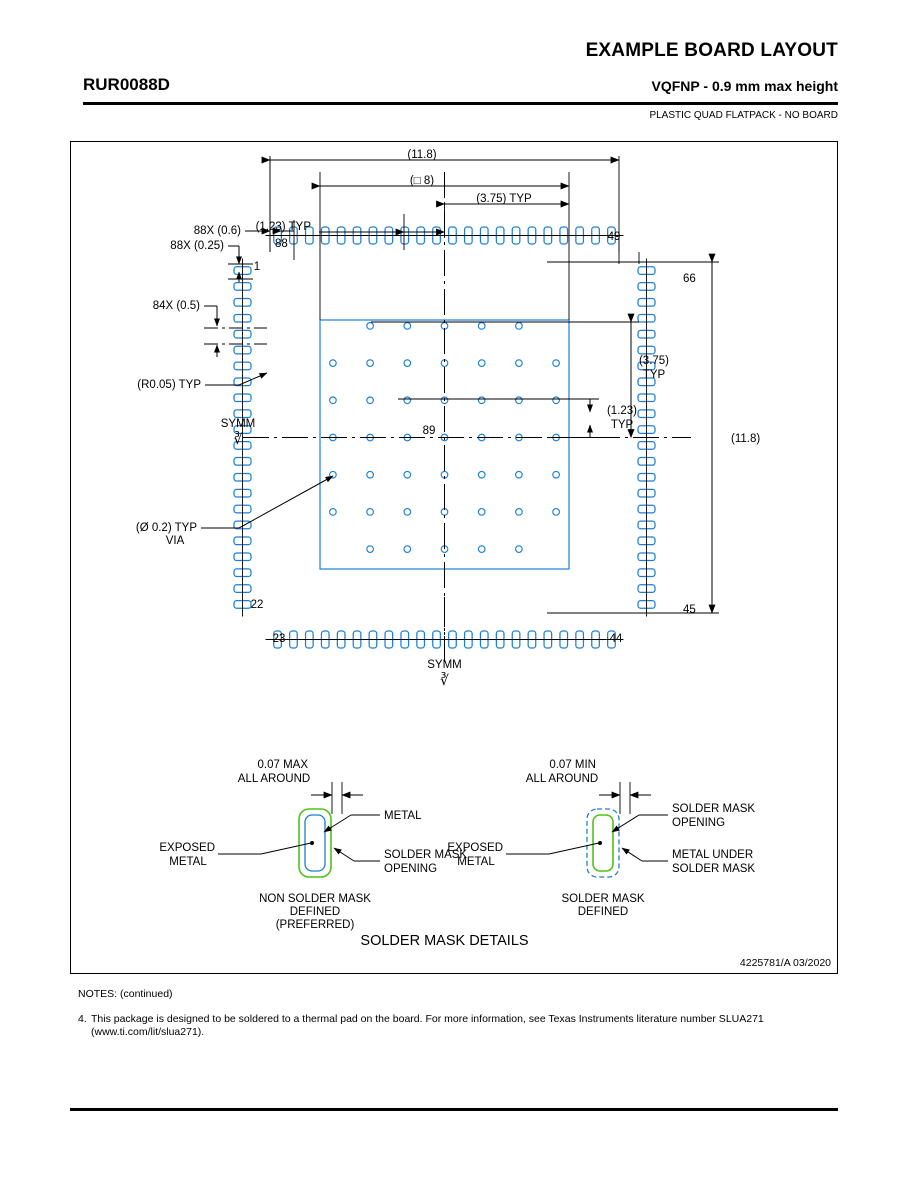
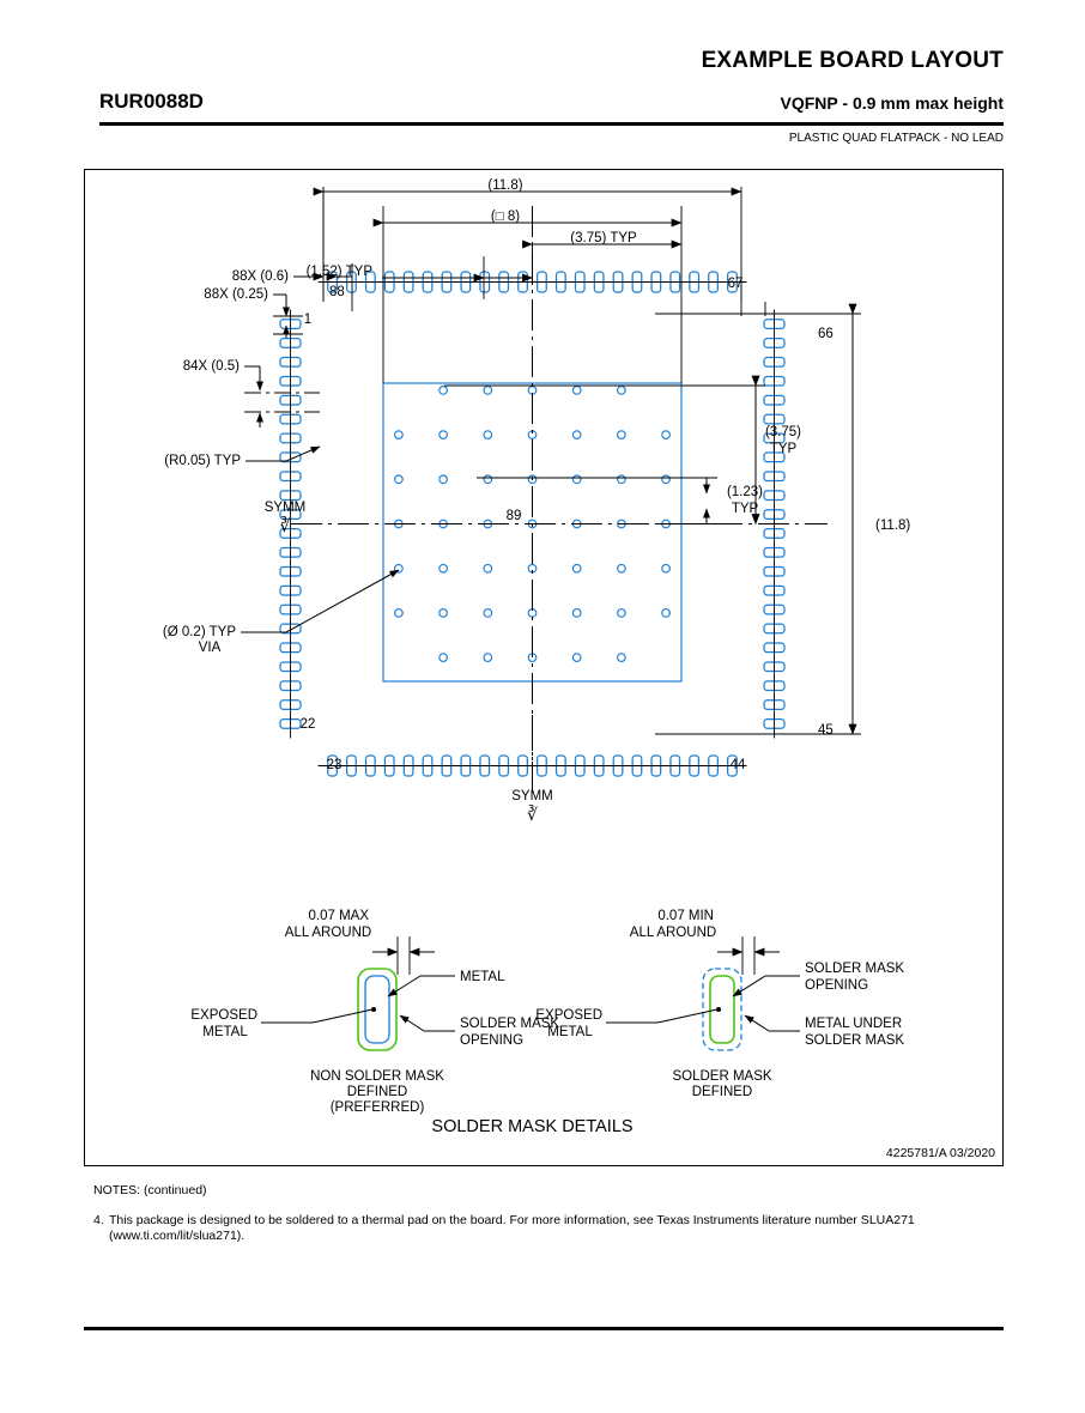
  EXAMPLE BOARD LAYOUT
  RUR0088D
  VQFNP - 0.9 mm max height
- PLASTIC QUAD FLATPACK - NO BOARD
+ PLASTIC QUAD FLATPACK - NO LEAD
  (11.8)
  (□ 8)
  (3.75) TYP
- (1.23) TYP
+ (1.52) TYP
  88X (0.6)
  88X (0.25)
  84X (0.5)
  (R0.05) TYP
  (Ø 0.2) TYP
  VIA
  SYMM
  ∛
  SYMM
  ∛
  (3.75)
  TYP
  (1.23)
  TYP
  (11.8)
  88
  1
- 49
+ 67
  66
  45
  22
  23
  44
  89
  0.07 MAX
  ALL AROUND
  METAL
  SOLDER MASK
  OPENING
  EXPOSED
  METAL
  NON SOLDER MASK
  DEFINED
  (PREFERRED)
  0.07 MIN
  ALL AROUND
  SOLDER MASK
  OPENING
  METAL UNDER
  SOLDER MASK
  EXPOSED
  METAL
  SOLDER MASK
  DEFINED
  SOLDER MASK DETAILS
  4225781/A 03/2020
  NOTES: (continued)
  4.
  This package is designed to be soldered to a thermal pad on the board. For more information, see Texas Instruments literature number SLUA271 (www.ti.com/lit/slua271).
